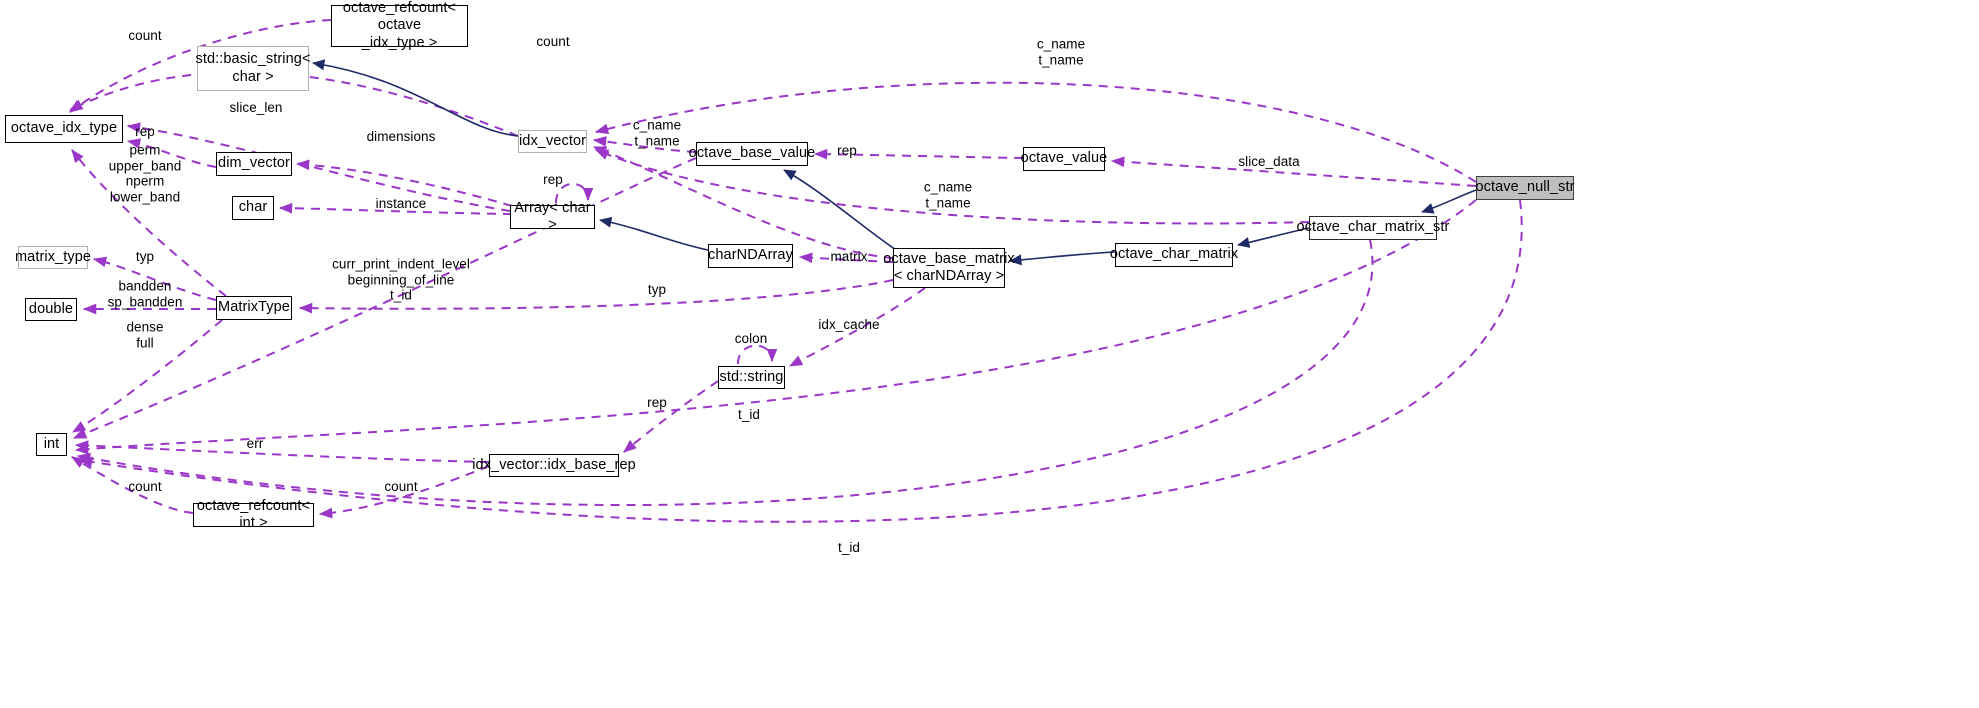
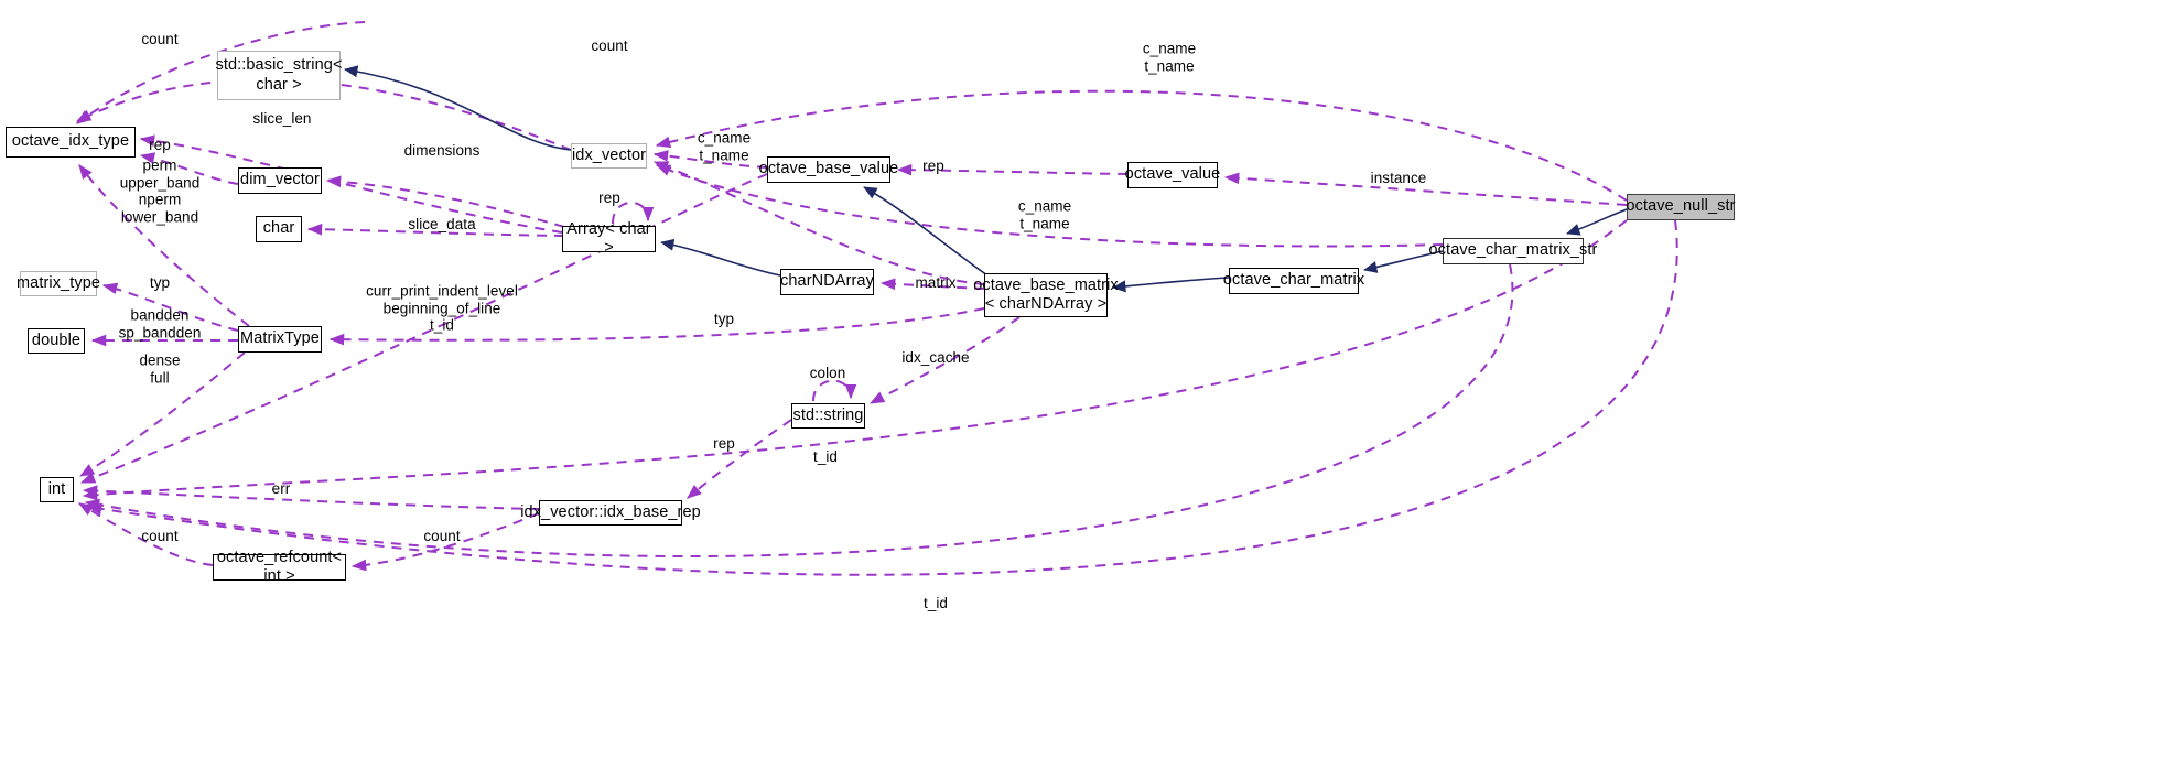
  octave_idx_type
  std::basic_string<
  char >
- octave_refcount< octave
- _idx_type >
  dim_vector
  char
  matrix_type
  double
  MatrixType
  int
  octave_refcount< int >
  idx_vector
  Array< char >
  charNDArray
  std::string
  idx_vector::idx_base_rep
  octave_base_value
  octave_base_matrix
  < charNDArray >
  octave_value
  octave_char_matrix
  octave_char_matrix_str
  octave_null_str
  count
  count
  c_name
  t_name
  slice_len
  rep
  c_name
  t_name
- slice_data
+ instance
  rep
  perm
  upper_band
  nperm
  lower_band
  dimensions
  rep
  c_name
  t_name
- instance
+ slice_data
  typ
  curr_print_indent_level
  beginning_of_line
  t_id
  matrix
  bandden
  sp_bandden
  typ
  idx_cache
  dense
  full
  colon
  rep
  t_id
  err
  count
  count
  t_id
